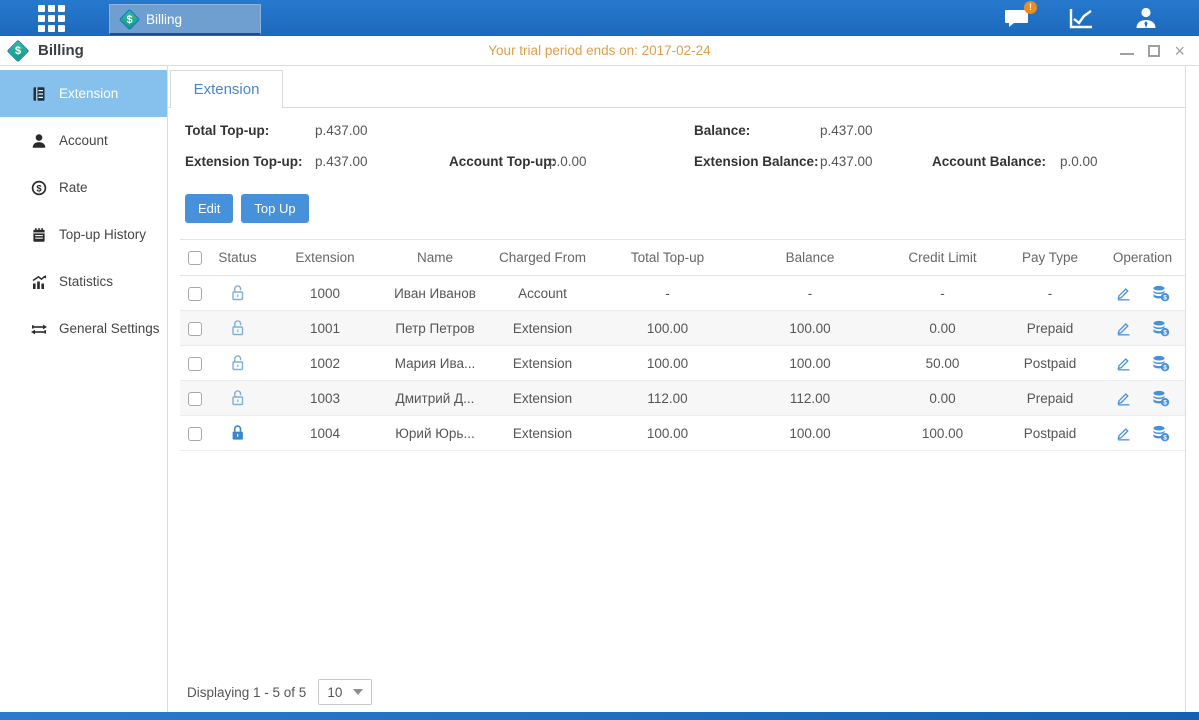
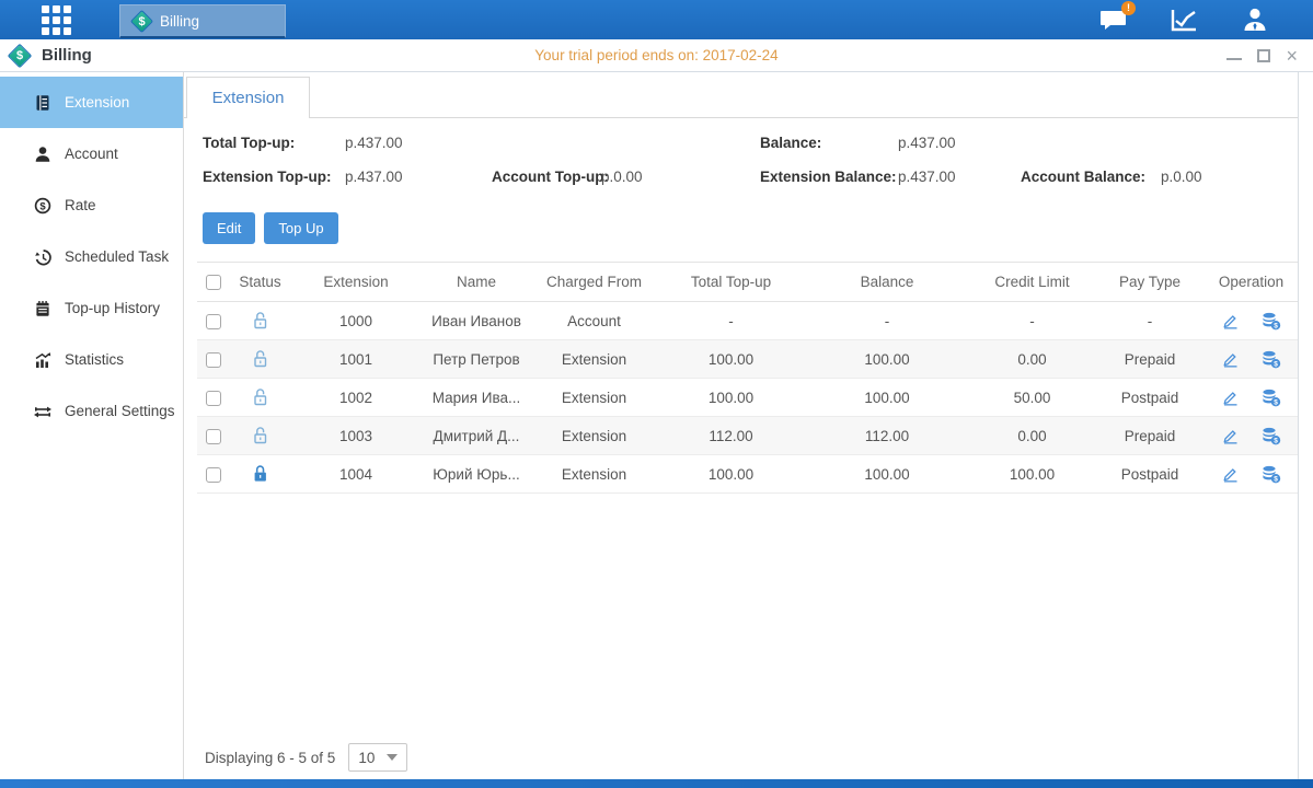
  Billing
  !
  Billing
  Your trial period ends on: 2017-02-24
  ×
  Extension
  Account
  $
  Rate
+ Scheduled Task
  Top-up History
  Statistics
  General Settings
  Extension
  Total Top-up:
  p.437.00
  Balance:
  p.437.00
  Extension Top-up:
  p.437.00
  Account Top-up:
  p.0.00
  Extension Balance:
  p.437.00
  Account Balance:
  p.0.00
  Edit
  Top Up
  	Status	Extension	Name	Charged From	Total Top-up	Balance	Credit Limit	Pay Type	Operation
  		1000	Иван Иванов	Account	-	-	-	-
  		1001	Петр Петров	Extension	100.00	100.00	0.00	Prepaid
  		1002	Мария Ива...	Extension	100.00	100.00	50.00	Postpaid
  		1003	Дмитрий Д...	Extension	112.00	112.00	0.00	Prepaid
  		1004	Юрий Юрь...	Extension	100.00	100.00	100.00	Postpaid
- Displaying 1 - 5 of 5
+ Displaying 6 - 5 of 5
  10
